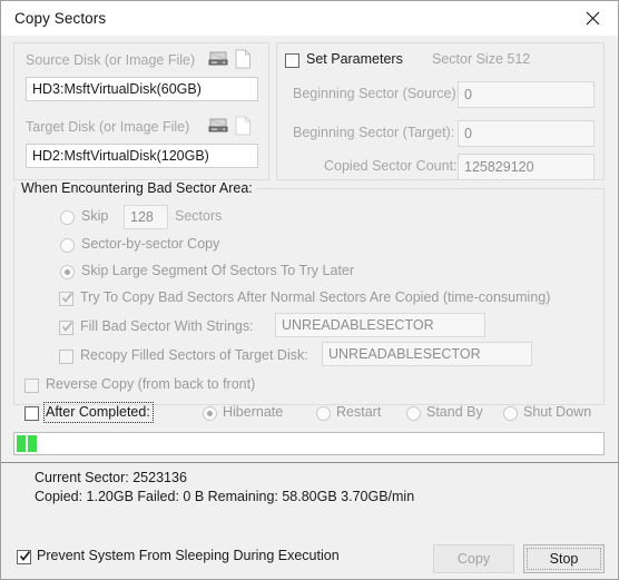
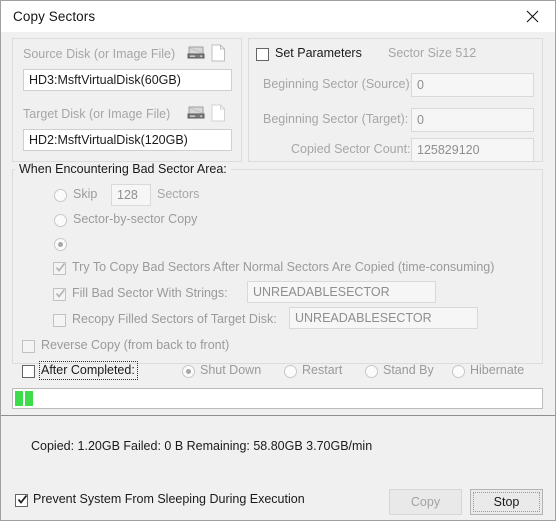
  Copy Sectors
  Source Disk (or Image File)
  HD3:MsftVirtualDisk(60GB)
  Target Disk (or Image File)
  HD2:MsftVirtualDisk(120GB)
  Set Parameters
  Sector Size 512
  Beginning Sector (Source)
  0
  Beginning Sector (Target):
  0
  Copied Sector Count:
  125829120
  When Encountering Bad Sector Area:
  Skip
  128
  Sectors
  Sector-by-sector Copy
- Skip Large Segment Of Sectors To Try Later
  Try To Copy Bad Sectors After Normal Sectors Are Copied (time-consuming)
  Fill Bad Sector With Strings:
  UNREADABLESECTOR
  Recopy Filled Sectors of Target Disk:
  UNREADABLESECTOR
  Reverse Copy (from back to front)
  After Completed:
- Hibernate
+ Shut Down
  Restart
  Stand By
- Shut Down
+ Hibernate
- Current Sector: 2523136
  Copied: 1.20GB Failed: 0 B Remaining: 58.80GB 3.70GB/min
  Prevent System From Sleeping During Execution
  Copy
  Stop
